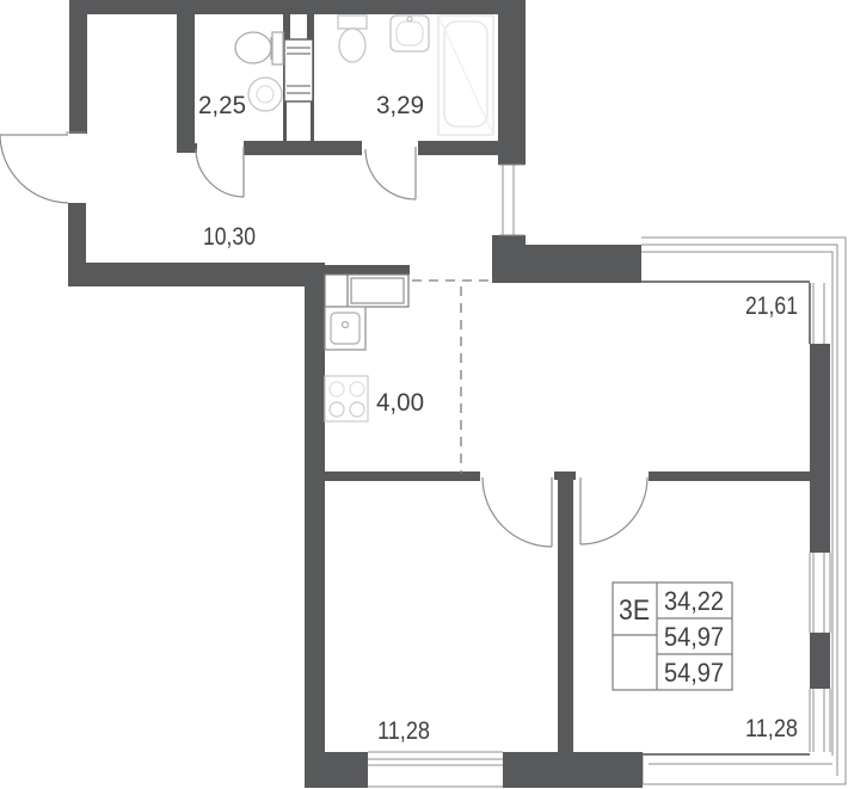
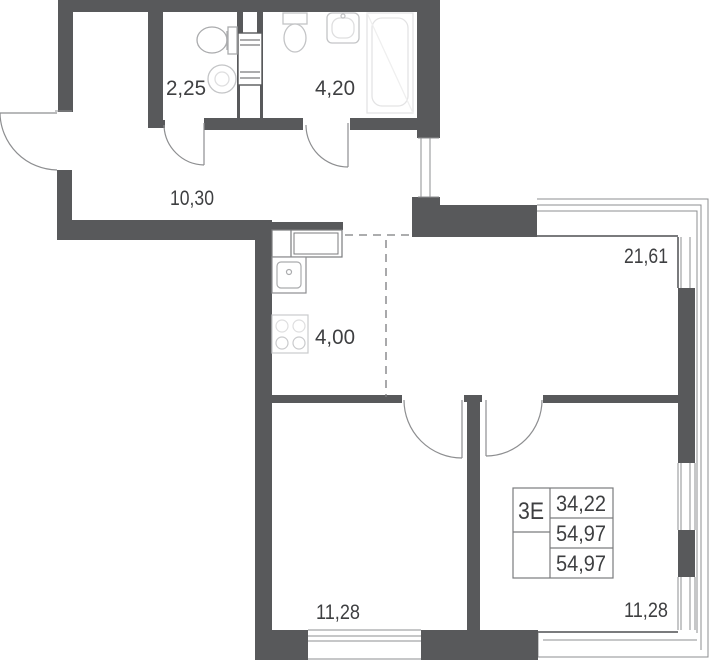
  2,25
- 3,29
+ 4,20
  10,30
  21,61
  4,00
  11,28
  11,28
  3Е
  34,22
  54,97
  54,97
